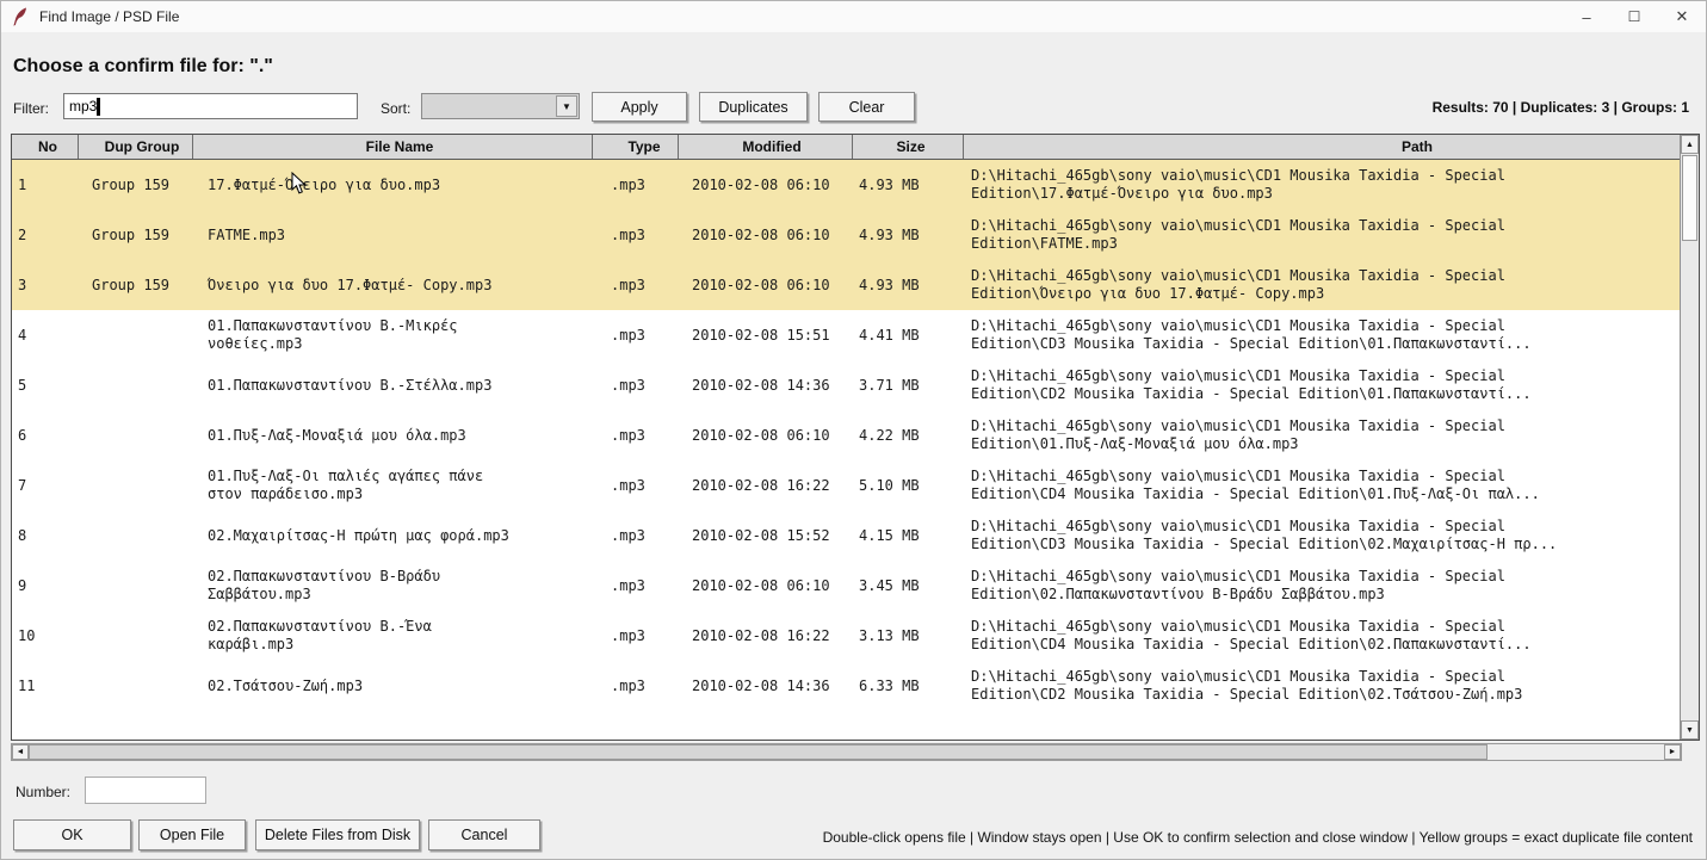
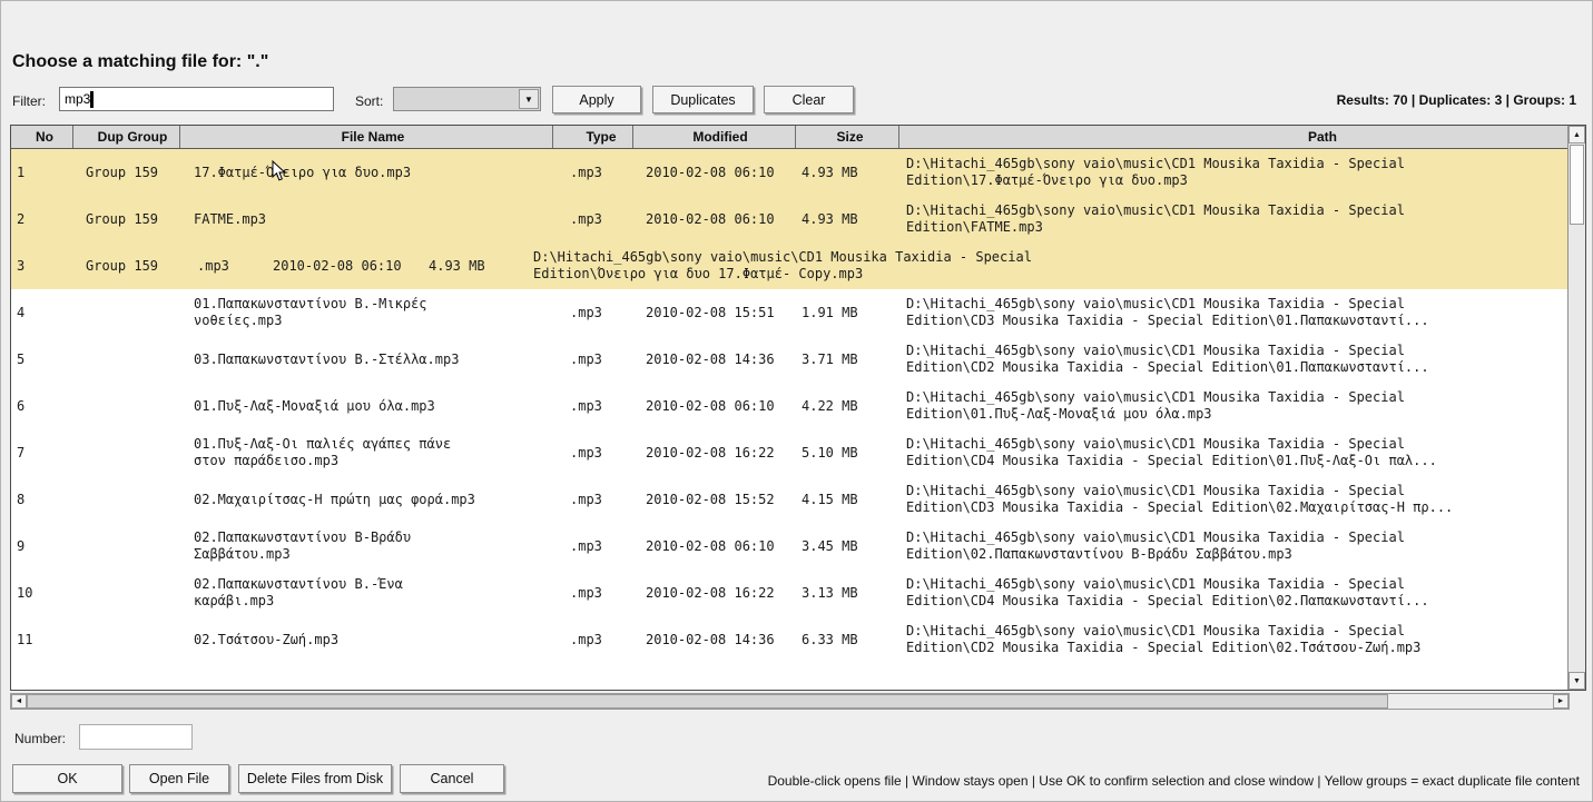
- Find Image / PSD File
- –
- ☐
- ✕
- Choose a confirm file for: "."
+ Choose a matching file for: "."
  Filter:
  mp3
  Sort:
  ▼
  Apply
  Duplicates
  Clear
  Results: 70 | Duplicates: 3 | Groups: 1
  No
  Dup Group
  File Name
  Type
  Modified
  Size
  Path
  1
  Group 159
  17.Φατμέ-Όειρο για δυο.mp3
  .mp3
  2010-02-08 06:10
  4.93 MB
  D:\Hitachi_465gb\sony vaio\music\CD1 Mousika Taxidia - Special
  Edition\17.Φατμέ-Όνειρο για δυο.mp3
  2
  Group 159
  FATME.mp3
  .mp3
  2010-02-08 06:10
  4.93 MB
  D:\Hitachi_465gb\sony vaio\music\CD1 Mousika Taxidia - Special
  Edition\FATME.mp3
  3
  Group 159
- Όνειρο για δυο 17.Φατμέ- Copy.mp3
  .mp3
  2010-02-08 06:10
  4.93 MB
  D:\Hitachi_465gb\sony vaio\music\CD1 Mousika Taxidia - Special
  Edition\Όνειρο για δυο 17.Φατμέ- Copy.mp3
  4
  01.Παπακωνσταντίνου Β.-Μικρές
  νοθείες.mp3
  .mp3
  2010-02-08 15:51
- 4.41 MB
+ 1.91 MB
  D:\Hitachi_465gb\sony vaio\music\CD1 Mousika Taxidia - Special
  Edition\CD3 Mousika Taxidia - Special Edition\01.Παπακωνσταντί...
  5
- 01.Παπακωνσταντίνου Β.-Στέλλα.mp3
+ 03.Παπακωνσταντίνου Β.-Στέλλα.mp3
  .mp3
  2010-02-08 14:36
  3.71 MB
  D:\Hitachi_465gb\sony vaio\music\CD1 Mousika Taxidia - Special
  Edition\CD2 Mousika Taxidia - Special Edition\01.Παπακωνσταντί...
  6
  01.Πυξ-Λαξ-Μοναξιά μου όλα.mp3
  .mp3
  2010-02-08 06:10
  4.22 MB
  D:\Hitachi_465gb\sony vaio\music\CD1 Mousika Taxidia - Special
  Edition\01.Πυξ-Λαξ-Μοναξιά μου όλα.mp3
  7
  01.Πυξ-Λαξ-Οι παλιές αγάπες πάνε
  στον παράδεισο.mp3
  .mp3
  2010-02-08 16:22
  5.10 MB
  D:\Hitachi_465gb\sony vaio\music\CD1 Mousika Taxidia - Special
  Edition\CD4 Mousika Taxidia - Special Edition\01.Πυξ-Λαξ-Οι παλ...
  8
  02.Μαχαιρίτσας-Η πρώτη μας φορά.mp3
  .mp3
  2010-02-08 15:52
  4.15 MB
  D:\Hitachi_465gb\sony vaio\music\CD1 Mousika Taxidia - Special
  Edition\CD3 Mousika Taxidia - Special Edition\02.Μαχαιρίτσας-Η πρ...
  9
  02.Παπακωνσταντίνου Β-Βράδυ
  Σαββάτου.mp3
  .mp3
  2010-02-08 06:10
  3.45 MB
  D:\Hitachi_465gb\sony vaio\music\CD1 Mousika Taxidia - Special
  Edition\02.Παπακωνσταντίνου Β-Βράδυ Σαββάτου.mp3
  10
  02.Παπακωνσταντίνου Β.-Ένα
  καράβι.mp3
  .mp3
  2010-02-08 16:22
  3.13 MB
  D:\Hitachi_465gb\sony vaio\music\CD1 Mousika Taxidia - Special
  Edition\CD4 Mousika Taxidia - Special Edition\02.Παπακωνσταντί...
  11
  02.Τσάτσου-Ζωή.mp3
  .mp3
  2010-02-08 14:36
  6.33 MB
  D:\Hitachi_465gb\sony vaio\music\CD1 Mousika Taxidia - Special
  Edition\CD2 Mousika Taxidia - Special Edition\02.Τσάτσου-Ζωή.mp3
  Number:
  OK
  Open File
  Delete Files from Disk
  Cancel
  Double-click opens file | Window stays open | Use OK to confirm selection and close window | Yellow groups = exact duplicate file content
